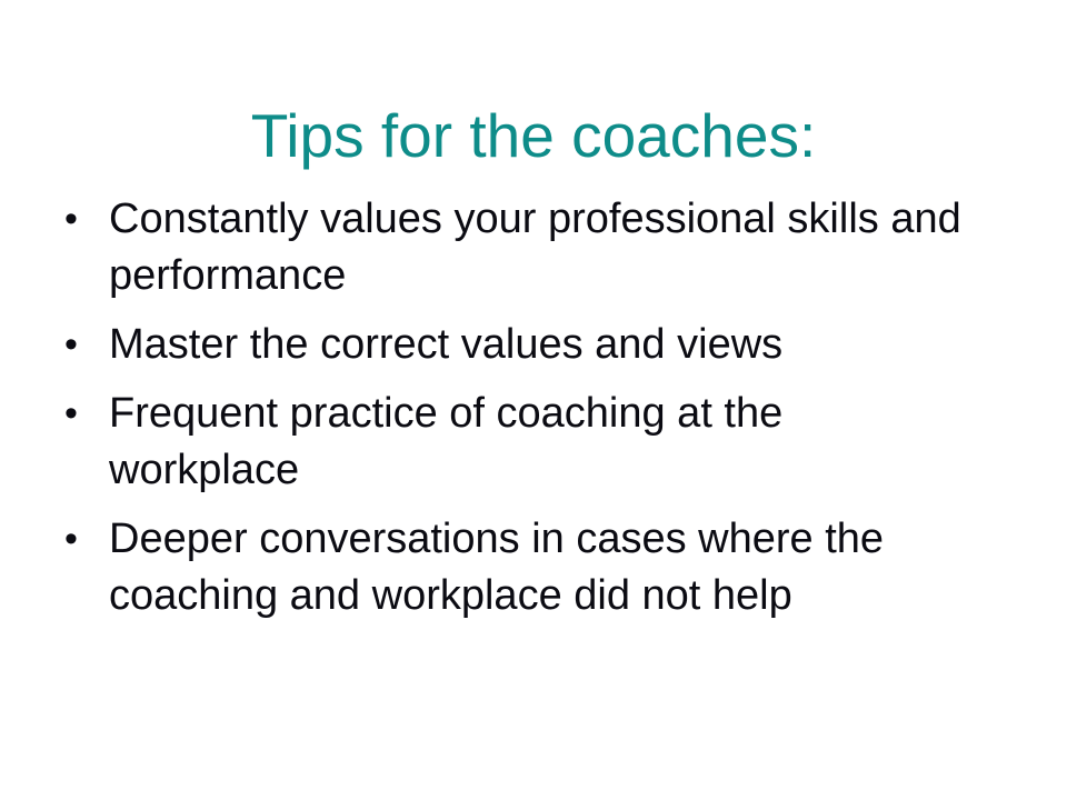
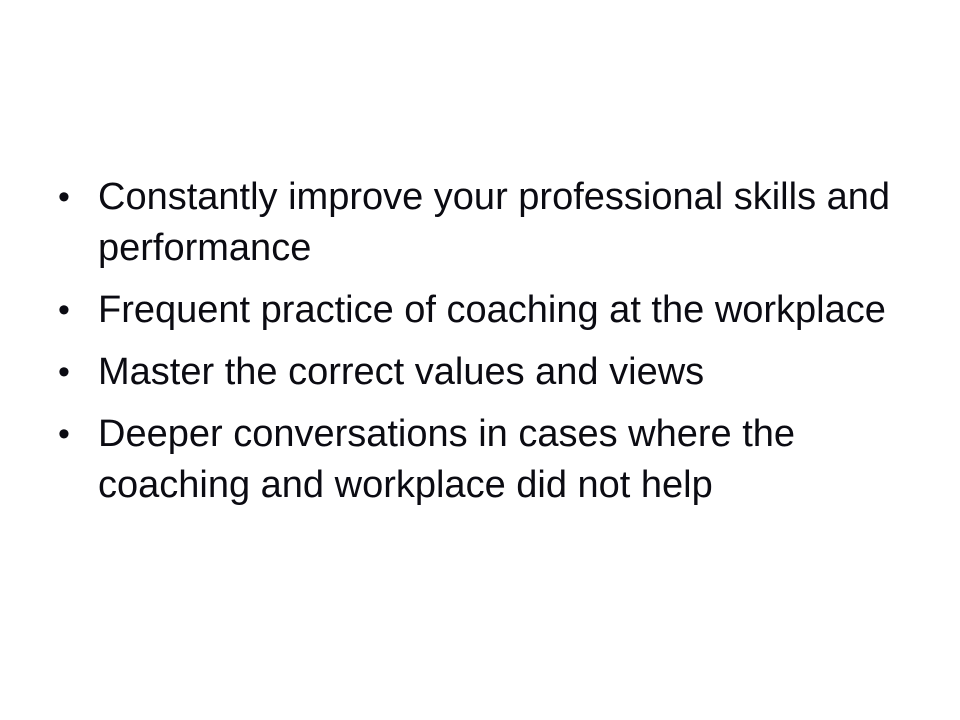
- Tips for the coaches:
  •
- Constantly values your professional skills and performance
+ Constantly improve your professional skills and performance
  •
- Master the correct values and views
+ Frequent practice of coaching at the workplace
  •
- Frequent practice of coaching at the workplace
+ Master the correct values and views
  •
  Deeper conversations in cases where the coaching and workplace did not help
